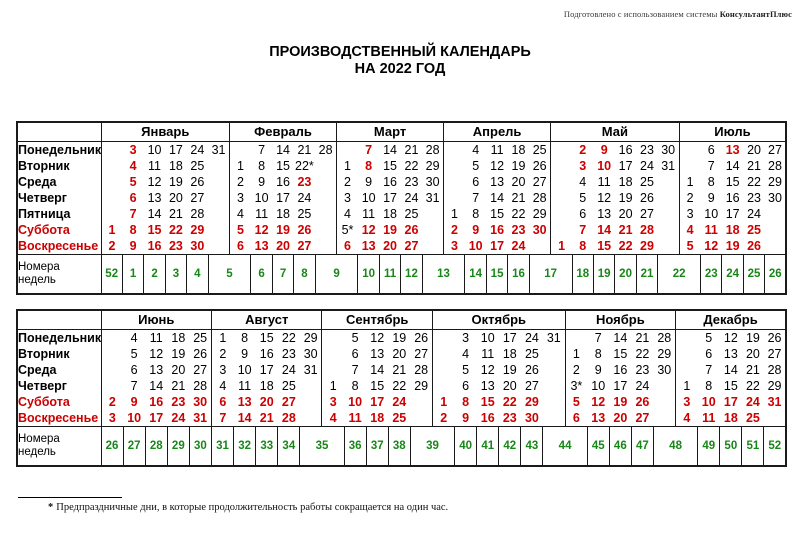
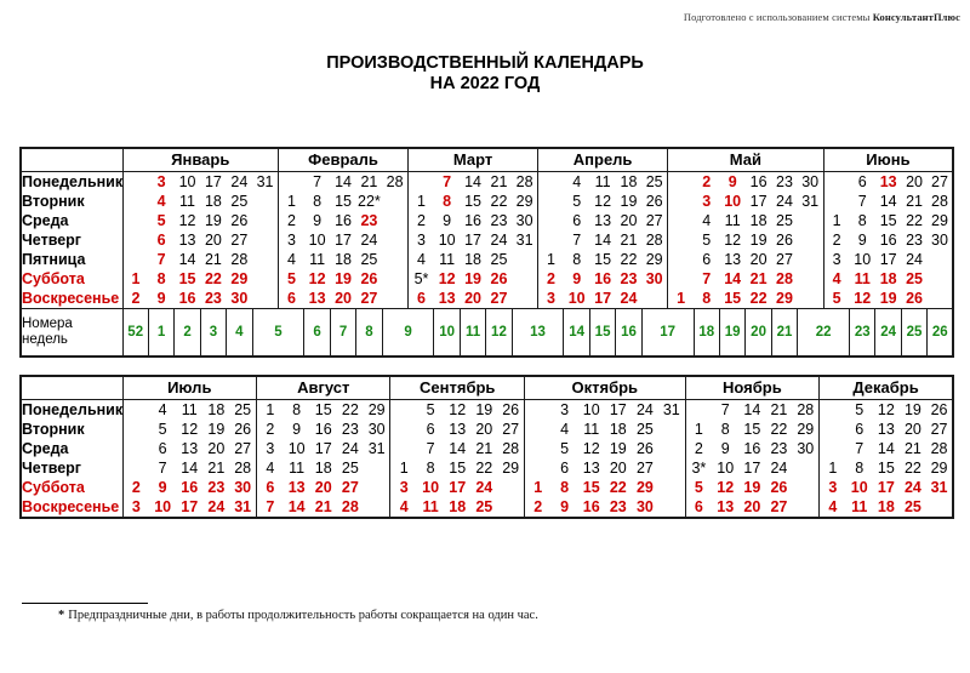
  Подготовлено с использованием системы КонсультантПлюс
  ПРОИЗВОДСТВЕННЫЙ КАЛЕНДАРЬ
  НА 2022 ГОД
- 	Январь	Февраль	Март	Апрель	Май	Июль
+ 	Январь	Февраль	Март	Апрель	Май	Июнь
  Понедельник		3	10	17	24	31		7	14	21	28		7	14	21	28		4	11	18	25		2	9	16	23	30		6	13	20	27
  Вторник		4	11	18	25		1	8	15	22*		1	8	15	22	29		5	12	19	26		3	10	17	24	31		7	14	21	28
  Среда		5	12	19	26		2	9	16	23		2	9	16	23	30		6	13	20	27		4	11	18	25		1	8	15	22	29
  Четверг		6	13	20	27		3	10	17	24		3	10	17	24	31		7	14	21	28		5	12	19	26		2	9	16	23	30
  Пятница		7	14	21	28		4	11	18	25		4	11	18	25		1	8	15	22	29		6	13	20	27		3	10	17	24
  Суббота	1	8	15	22	29		5	12	19	26		5*	12	19	26		2	9	16	23	30		7	14	21	28		4	11	18	25
  Воскресенье	2	9	16	23	30		6	13	20	27		6	13	20	27		3	10	17	24		1	8	15	22	29		5	12	19	26
  Номера недель	52	1	2	3	4	5	6	7	8	9	10	11	12	13	14	15	16	17	18	19	20	21	22	23	24	25	26
- 	Июнь	Август	Сентябрь	Октябрь	Ноябрь	Декабрь
+ 	Июль	Август	Сентябрь	Октябрь	Ноябрь	Декабрь
  Понедельник		4	11	18	25	1	8	15	22	29		5	12	19	26		3	10	17	24	31		7	14	21	28		5	12	19	26
  Вторник		5	12	19	26	2	9	16	23	30		6	13	20	27		4	11	18	25		1	8	15	22	29		6	13	20	27
  Среда		6	13	20	27	3	10	17	24	31		7	14	21	28		5	12	19	26		2	9	16	23	30		7	14	21	28
  Четверг		7	14	21	28	4	11	18	25		1	8	15	22	29		6	13	20	27		3*	10	17	24		1	8	15	22	29
  Суббота	2	9	16	23	30	6	13	20	27		3	10	17	24		1	8	15	22	29		5	12	19	26		3	10	17	24	31
  Воскресенье	3	10	17	24	31	7	14	21	28		4	11	18	25		2	9	16	23	30		6	13	20	27		4	11	18	25
- Номера недель	26	27	28	29	30	31	32	33	34	35	36	37	38	39	40	41	42	43	44	45	46	47	48	49	50	51	52
- * Предпраздничные дни, в которые продолжительность работы сокращается на один час.
+ * Предпраздничные дни, в работы продолжительность работы сокращается на один час.
